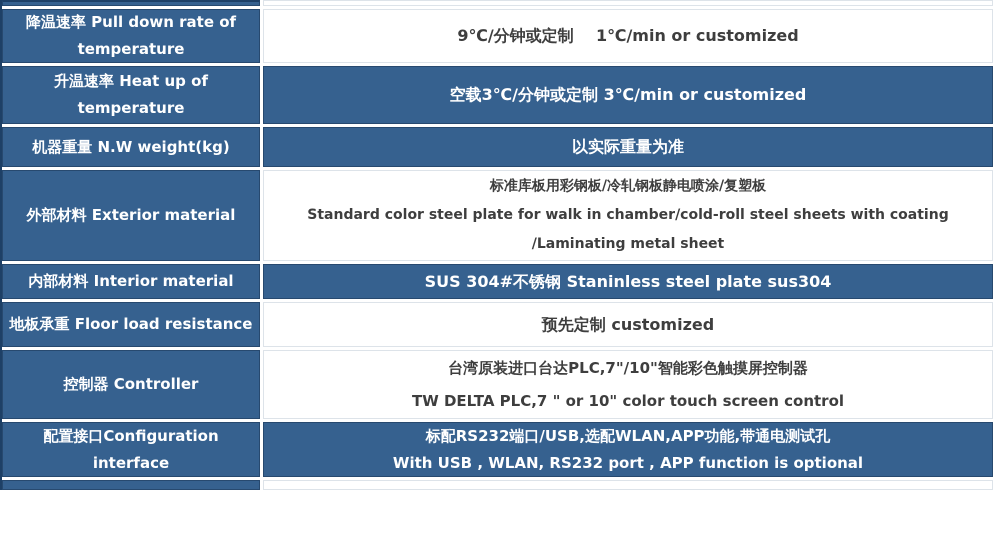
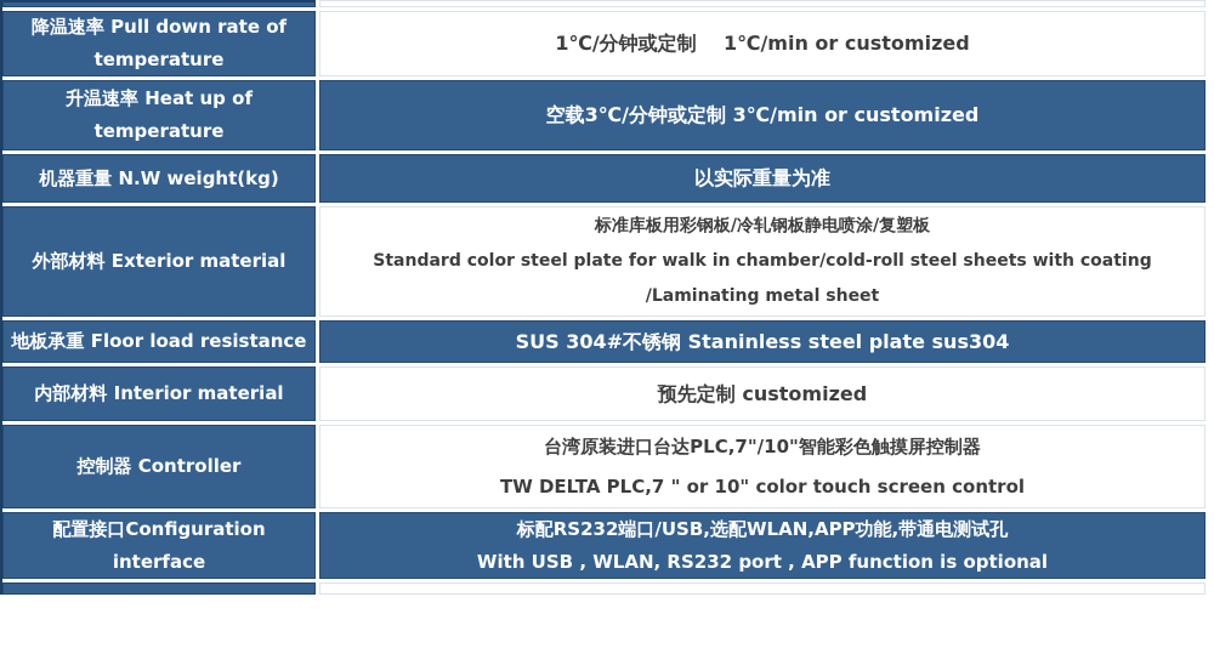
  降温速率 Pull down rate of
  temperature
- 9℃/分钟或定制 1℃/min or customized
+ 1℃/分钟或定制 1℃/min or customized
  升温速率 Heat up of
  temperature
  空载3℃/分钟或定制 3℃/min or customized
  机器重量 N.W weight(kg)
  以实际重量为准
  外部材料 Exterior material
  标准库板用彩钢板/冷轧钢板静电喷涂/复塑板
  Standard color steel plate for walk in chamber/cold-roll steel sheets with coating
  /Laminating metal sheet
- 内部材料 Interior material
+ 地板承重 Floor load resistance
  SUS 304#不锈钢 Staninless steel plate sus304
- 地板承重 Floor load resistance
+ 内部材料 Interior material
  预先定制 customized
  控制器 Controller
  台湾原装进口台达PLC,7"/10"智能彩色触摸屏控制器
  TW DELTA PLC,7 " or 10" color touch screen control
  配置接口Configuration
  interface
  标配RS232端口/USB,选配WLAN,APP功能,带通电测试孔
  With USB , WLAN, RS232 port , APP function is optional
